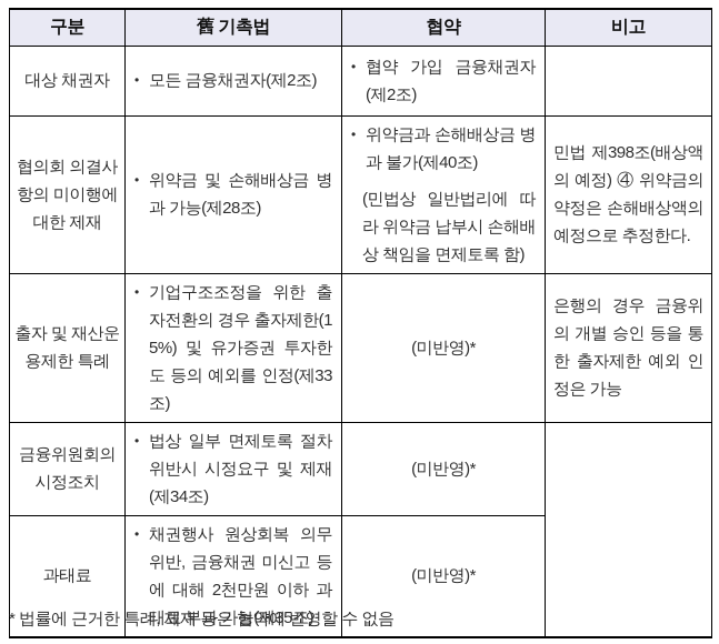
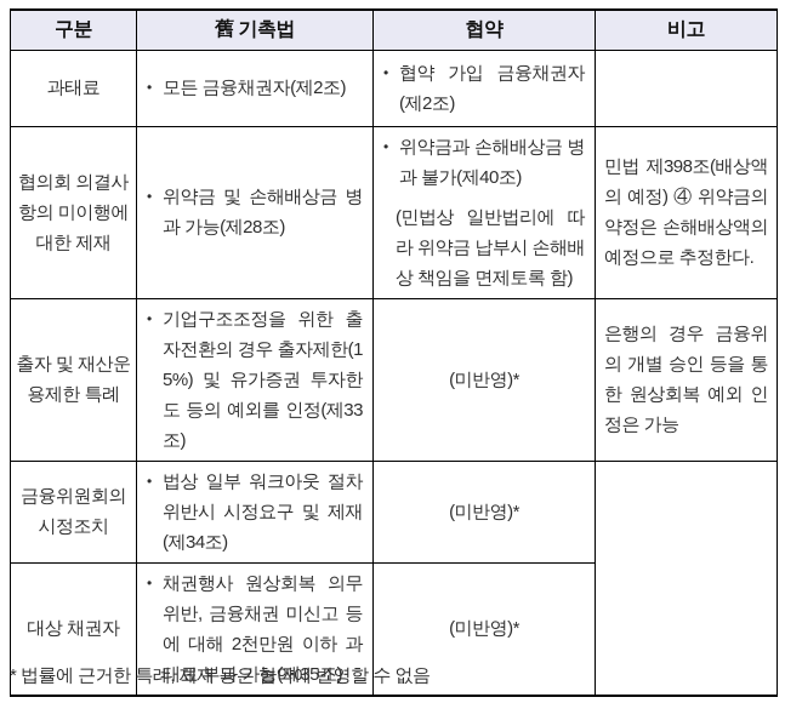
  구분	舊 기촉법	협약	비고
- 대상 채권자	• 모든 금융채권자(제2조)	• 협약 가입 금융채권자(제2조)
+ 과태료	• 모든 금융채권자(제2조)	• 협약 가입 금융채권자(제2조)
  협의회 의결사항의 미이행에 대한 제재	• 위약금 및 손해배상금 병과 가능(제28조)	• 위약금과 손해배상금 병과 불가(제40조) (민법상 일반법리에 따라 위약금 납부시 손해배상 책임을 면제토록 함)	민법 제398조(배상액의 예정) ④ 위약금의 약정은 손해배상액의 예정으로 추정한다.
- 출자 및 재산운용제한 특례	• 기업구조조정을 위한 출자전환의 경우 출자제한(15%) 및 유가증권 투자한도 등의 예외를 인정(제33조)	(미반영)*	은행의 경우 금융위의 개별 승인 등을 통한 출자제한 예외 인정은 가능
+ 출자 및 재산운용제한 특례	• 기업구조조정을 위한 출자전환의 경우 출자제한(15%) 및 유가증권 투자한도 등의 예외를 인정(제33조)	(미반영)*	은행의 경우 금융위의 개별 승인 등을 통한 원상회복 예외 인정은 가능
- 금융위원회의 시정조치	• 법상 일부 면제토록 절차 위반시 시정요구 및 제재(제34조)	(미반영)*
+ 금융위원회의 시정조치	• 법상 일부 워크아웃 절차 위반시 시정요구 및 제재(제34조)	(미반영)*
- 과태료	• 채권행사 원상회복 의무 위반, 금융채권 미신고 등에 대해 2천만원 이하 과태료 부과 가능(제35조)	(미반영)*
+ 대상 채권자	• 채권행사 원상회복 의무 위반, 금융채권 미신고 등에 대해 2천만원 이하 과태료 부과 가능(제35조)	(미반영)*
  * 법률에 근거한 특례, 제재 등은 협약에 반영할 수 없음
